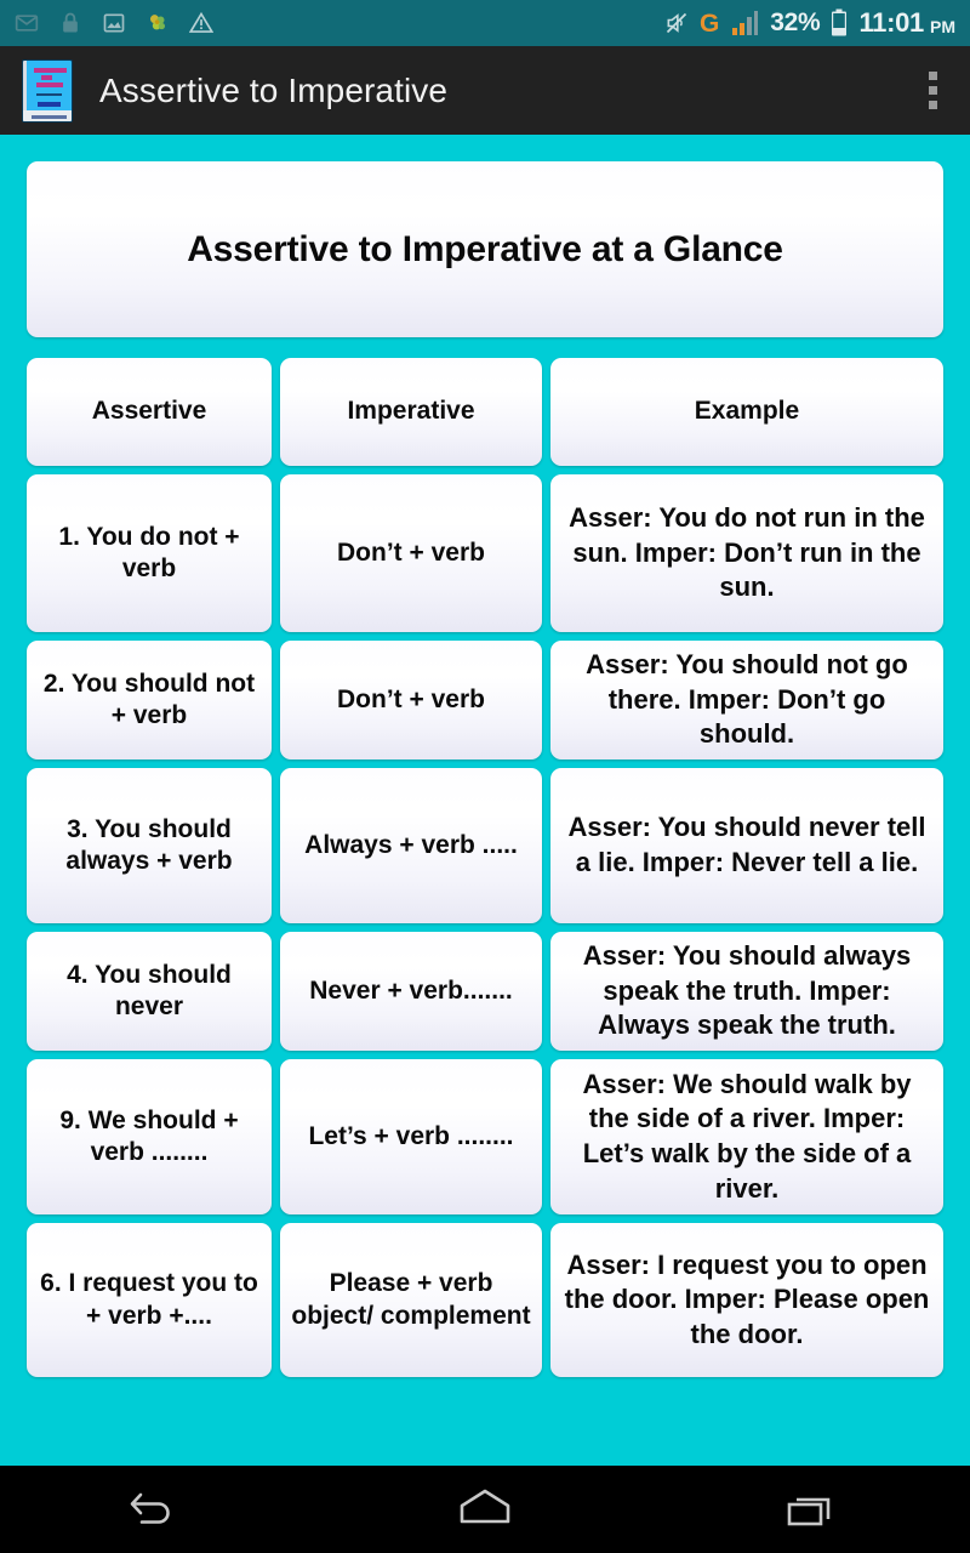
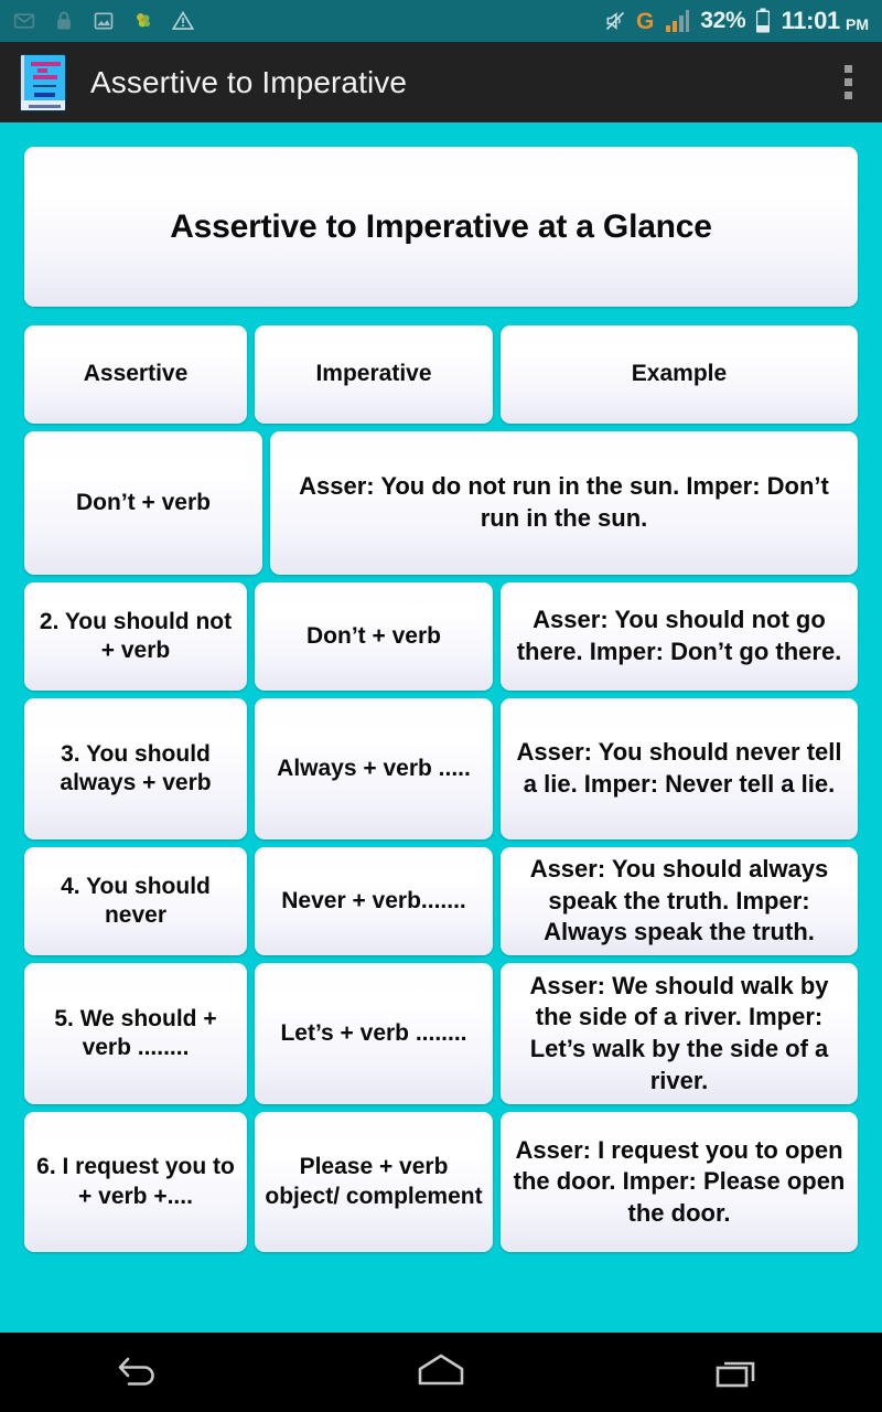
  G
  32%
  11:01
  PM
  Assertive to Imperative
  Assertive to Imperative at a Glance
  Assertive
  Imperative
  Example
- 1. You do not + verb
  Don’t + verb
  Asser: You do not run in the sun. Imper: Don’t run in the sun.
  2. You should not + verb
  Don’t + verb
- Asser: You should not go there. Imper: Don’t go should.
+ Asser: You should not go there. Imper: Don’t go there.
  3. You should always + verb
  Always + verb .....
  Asser: You should never tell a lie. Imper: Never tell a lie.
  4. You should never
  Never + verb.......
  Asser: You should always speak the truth. Imper: Always speak the truth.
- 9. We should + verb ........
+ 5. We should + verb ........
  Let’s + verb ........
  Asser: We should walk by the side of a river. Imper: Let’s walk by the side of a river.
  6. I request you to + verb +....
  Please + verb object/ complement
  Asser: I request you to open the door. Imper: Please open the door.
